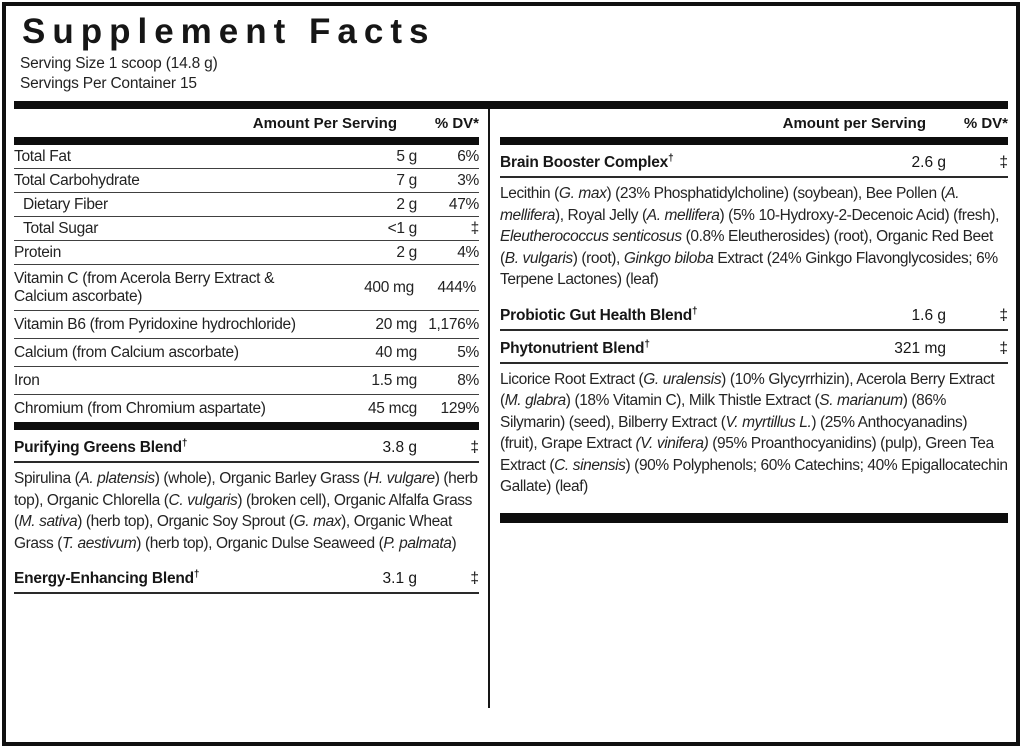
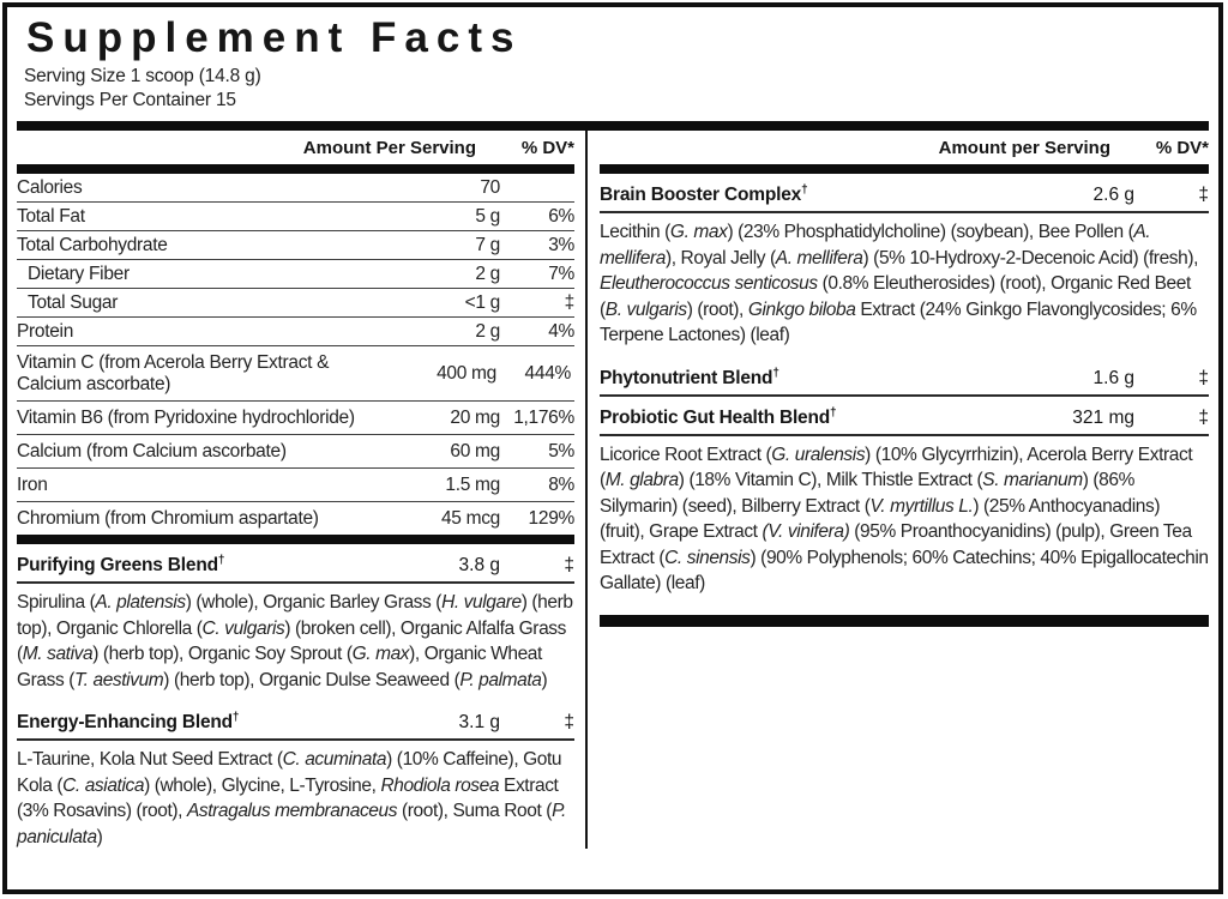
  Supplement Facts
  Serving Size 1 scoop (14.8 g)
  Servings Per Container 15
  Amount Per Serving
  % DV*
+ Calories
+ 70
  Total Fat
  5 g
  6%
  Total Carbohydrate
  7 g
  3%
  Dietary Fiber
  2 g
- 47%
+ 7%
  Total Sugar
  <1 g
  ‡
  Protein
  2 g
  4%
  Vitamin C (from Acerola Berry Extract & Calcium ascorbate)
  400 mg
  444%
  Vitamin B6 (from Pyridoxine hydrochloride)
  20 mg
  1,176%
  Calcium (from Calcium ascorbate)
- 40 mg
+ 60 mg
  5%
  Iron
  1.5 mg
  8%
  Chromium (from Chromium aspartate)
  45 mcg
  129%
  Purifying Greens Blend†
  3.8 g
  ‡
  Spirulina (A. platensis) (whole), Organic Barley Grass (H. vulgare) (herb top), Organic Chlorella (C. vulgaris) (broken cell), Organic Alfalfa Grass (M. sativa) (herb top), Organic Soy Sprout (G. max), Organic Wheat Grass (T. aestivum) (herb top), Organic Dulse Seaweed (P. palmata)
  Energy-Enhancing Blend†
  3.1 g
  ‡
+ L-Taurine, Kola Nut Seed Extract (C. acuminata) (10% Caffeine), Gotu Kola (C. asiatica) (whole), Glycine, L-Tyrosine, Rhodiola rosea Extract (3% Rosavins) (root), Astragalus membranaceus (root), Suma Root (P. paniculata)
  Amount per Serving
  % DV*
  Brain Booster Complex†
  2.6 g
  ‡
  Lecithin (G. max) (23% Phosphatidylcholine) (soybean), Bee Pollen (A. mellifera), Royal Jelly (A. mellifera) (5% 10-Hydroxy-2-Decenoic Acid) (fresh), Eleutherococcus senticosus (0.8% Eleutherosides) (root), Organic Red Beet (B. vulgaris) (root), Ginkgo biloba Extract (24% Ginkgo Flavonglycosides; 6% Terpene Lactones) (leaf)
- Probiotic Gut Health Blend†
+ Phytonutrient Blend†
  1.6 g
  ‡
- Phytonutrient Blend†
+ Probiotic Gut Health Blend†
  321 mg
  ‡
  Licorice Root Extract (G. uralensis) (10% Glycyrrhizin), Acerola Berry Extract (M. glabra) (18% Vitamin C), Milk Thistle Extract (S. marianum) (86% Silymarin) (seed), Bilberry Extract (V. myrtillus L.) (25% Anthocyanadins) (fruit), Grape Extract (V. vinifera) (95% Proanthocyanidins) (pulp), Green Tea Extract (C. sinensis) (90% Polyphenols; 60% Catechins; 40% Epigallocatechin Gallate) (leaf)
